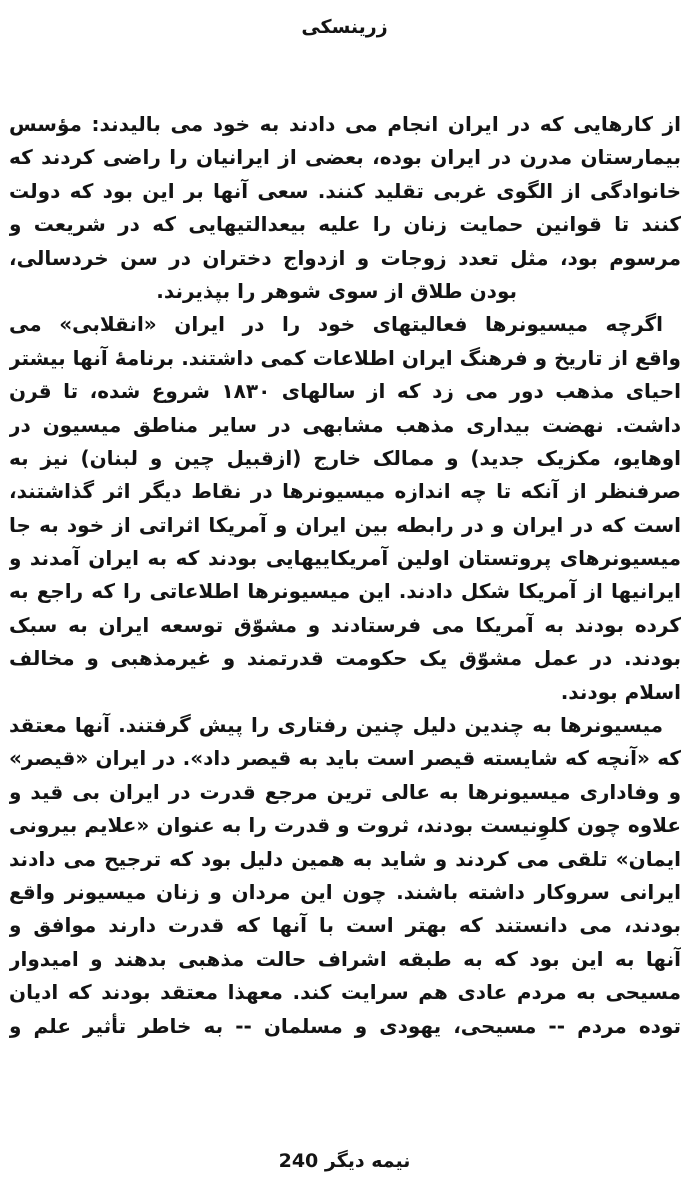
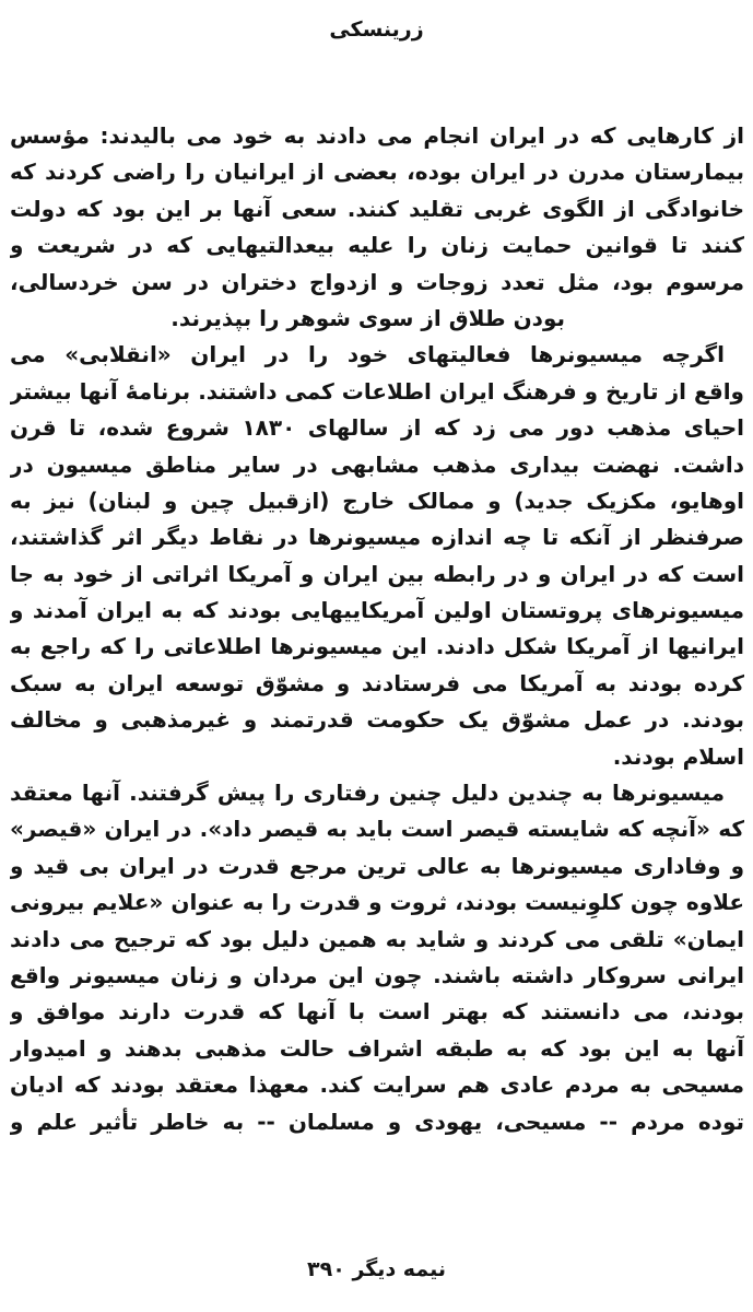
  زرینسکی
  از کارهایی که در ایران انجام می دادند به خود می بالیدند: مؤسس
  بیمارستان مدرن در ایران بوده، بعضی از ایرانیان را راضی کردند که
  خانوادگی از الگوی غربی تقلید کنند. سعی آنها بر این بود که دولت
  کنند تا قوانین حمایت زنان را علیه بیعدالتیهایی که در شریعت و
  مرسوم بود، مثل تعدد زوجات و ازدواج دختران در سن خردسالی،
  بودن طلاق از سوی شوهر را بپذیرند.
  اگرچه میسیونرها فعالیتهای خود را در ایران «انقلابی» می
  واقع از تاریخ و فرهنگ ایران اطلاعات کمی داشتند. برنامهٔ آنها بیشتر
  احیای مذهب دور می زد که از سالهای ۱۸۳۰ شروع شده، تا قرن
  داشت. نهضت بیداری مذهب مشابهی در سایر مناطق میسیون در
  اوهایو، مکزیک جدید) و ممالک خارج (ازقبیل چین و لبنان) نیز به
  صرفنظر از آنکه تا چه اندازه میسیونرها در نقاط دیگر اثر گذاشتند،
  است که در ایران و در رابطه بین ایران و آمریکا اثراتی از خود به جا
  میسیونرهای پروتستان اولین آمریکاییهایی بودند که به ایران آمدند و
  ایرانیها از آمریکا شکل دادند. این میسیونرها اطلاعاتی را که راجع به
  کرده بودند به آمریکا می فرستادند و مشوّق توسعه ایران به سبک
  بودند. در عمل مشوّق یک حکومت قدرتمند و غیرمذهبی و مخالف
  اسلام بودند.
  میسیونرها به چندین دلیل چنین رفتاری را پیش گرفتند. آنها معتقد
  که «آنچه که شایسته قیصر است باید به قیصر داد». در ایران «قیصر»
  و وفاداری میسیونرها به عالی ترین مرجع قدرت در ایران بی قید و
  علاوه چون کلوِنیست بودند، ثروت و قدرت را به عنوان «علایم بیرونی
  ایمان» تلقی می کردند و شاید به همین دلیل بود که ترجیح می دادند
  ایرانی سروکار داشته باشند. چون این مردان و زنان میسیونر واقع
  بودند، می دانستند که بهتر است با آنها که قدرت دارند موافق و
  آنها به این بود که به طبقه اشراف حالت مذهبی بدهند و امیدوار
  مسیحی به مردم عادی هم سرایت کند. معهذا معتقد بودند که ادیان
  توده مردم -- مسیحی، یهودی و مسلمان -- به خاطر تأثیر علم و
- نیمه دیگر 240
+ نیمه دیگر ۳۹۰
